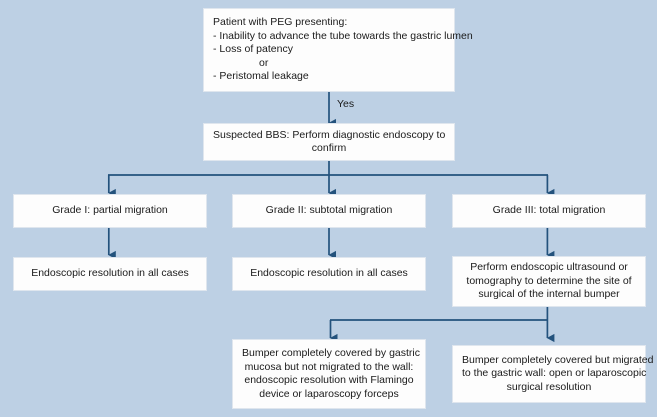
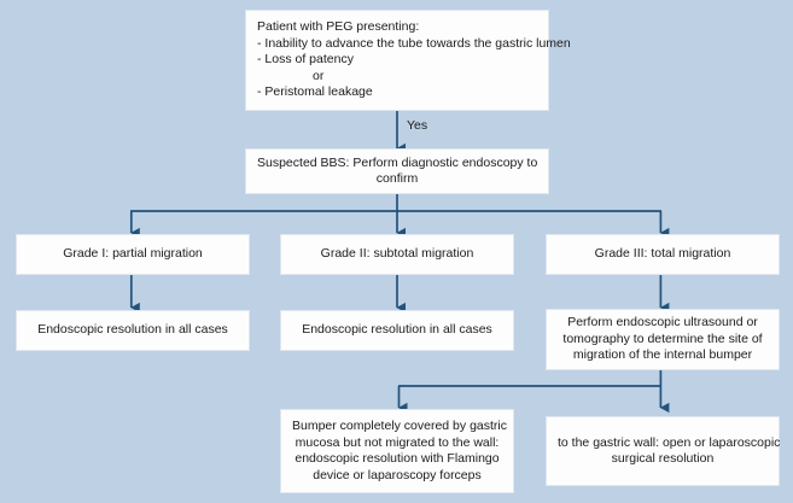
  Patient with PEG presenting:
  - Inability to advance the tube towards the gastric lumen
  - Loss of patency
  or
  - Peristomal leakage
  Yes
  Suspected BBS: Perform diagnostic endoscopy to
  confirm
  Grade I: partial migration
  Grade II: subtotal migration
  Grade III: total migration
  Endoscopic resolution in all cases
  Endoscopic resolution in all cases
  Perform endoscopic ultrasound or
  tomography to determine the site of
- surgical of the internal bumper
+ migration of the internal bumper
  Bumper completely covered by gastric
  mucosa but not migrated to the wall:
  endoscopic resolution with Flamingo
  device or laparoscopy forceps
- Bumper completely covered but migrated
  to the gastric wall: open or laparoscopic
  surgical resolution
